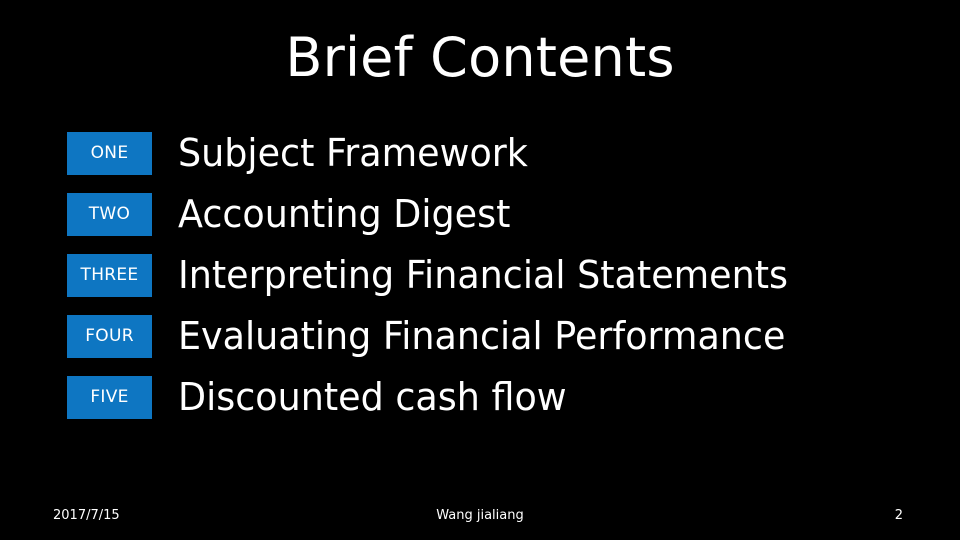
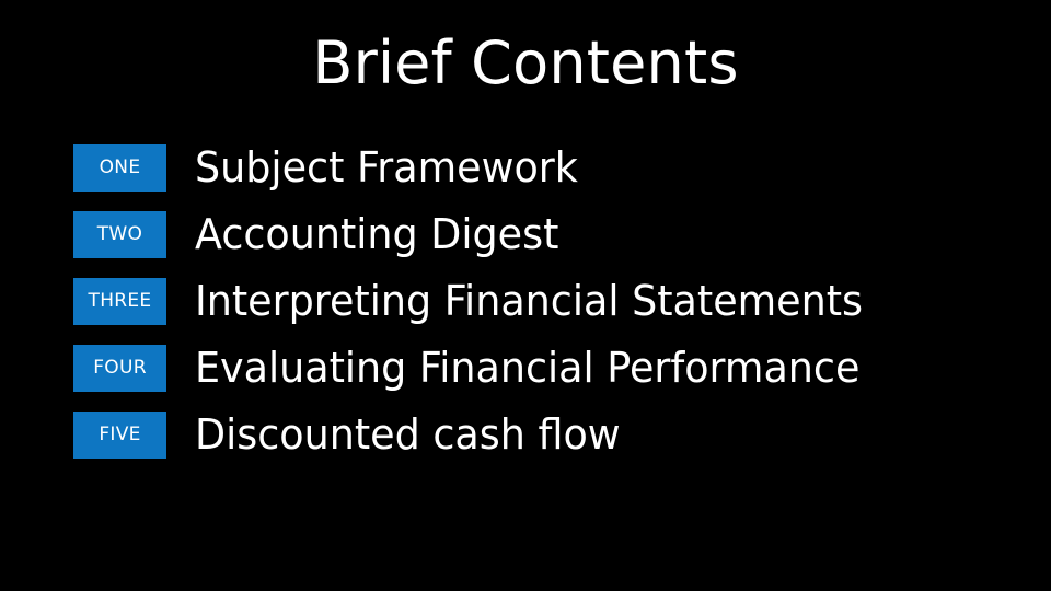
  Brief Contents
  ONE
  Subject Framework
  TWO
  Accounting Digest
  THREE
  Interpreting Financial Statements
  FOUR
  Evaluating Financial Performance
  FIVE
  Discounted cash flow
- 2017/7/15
- Wang jialiang
- 2
